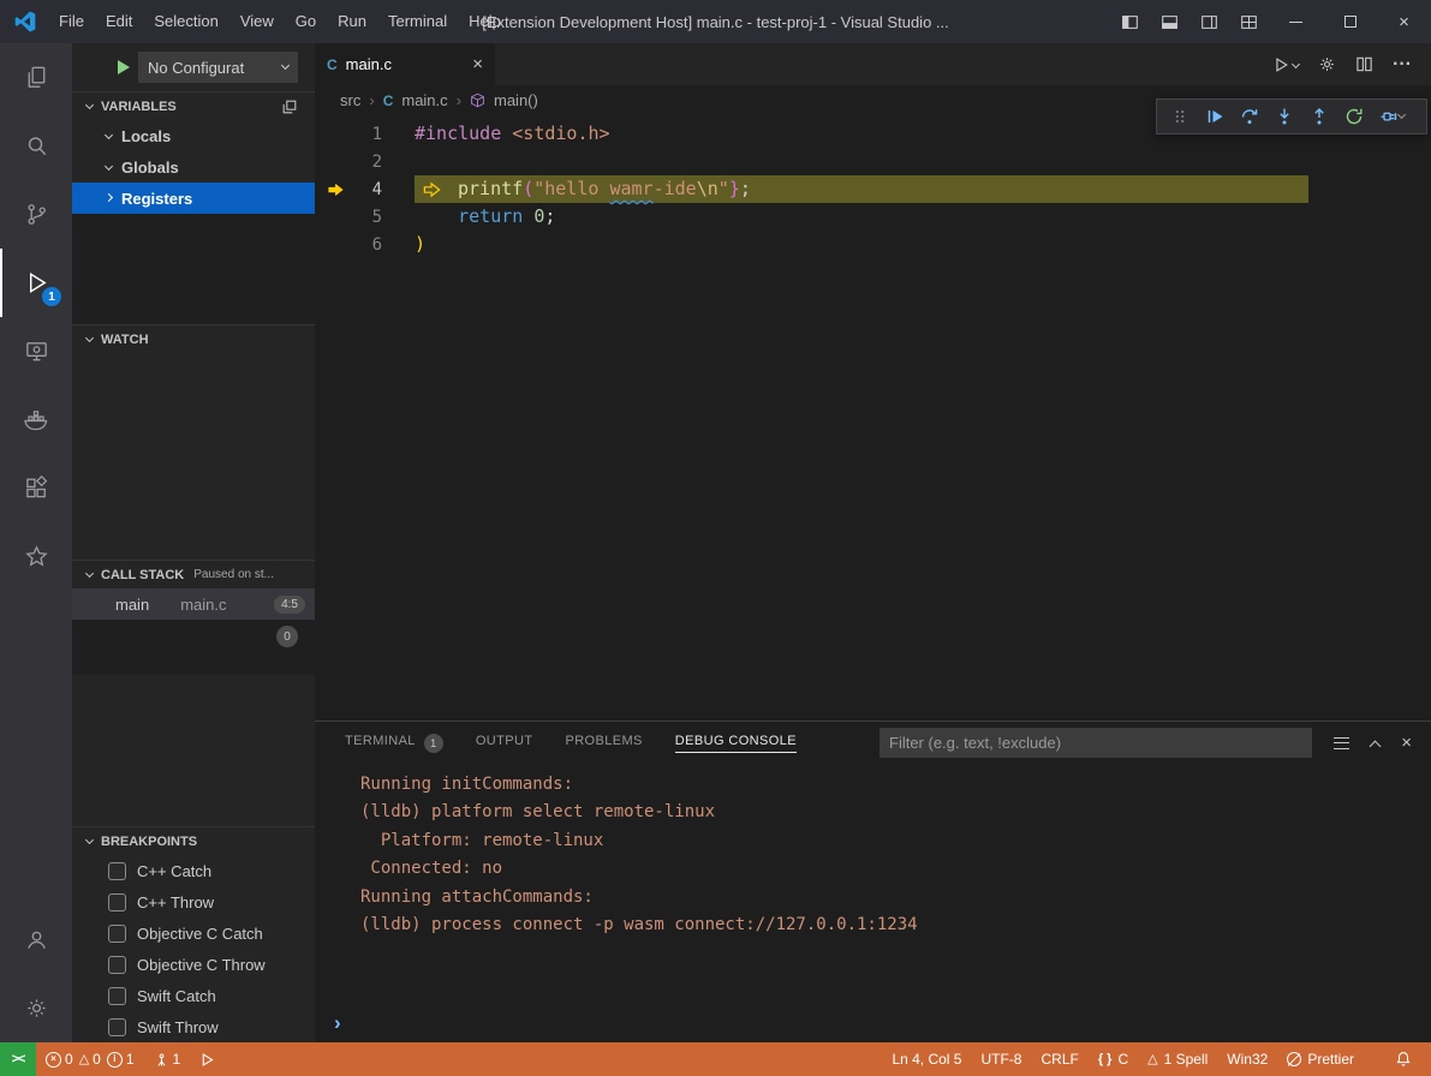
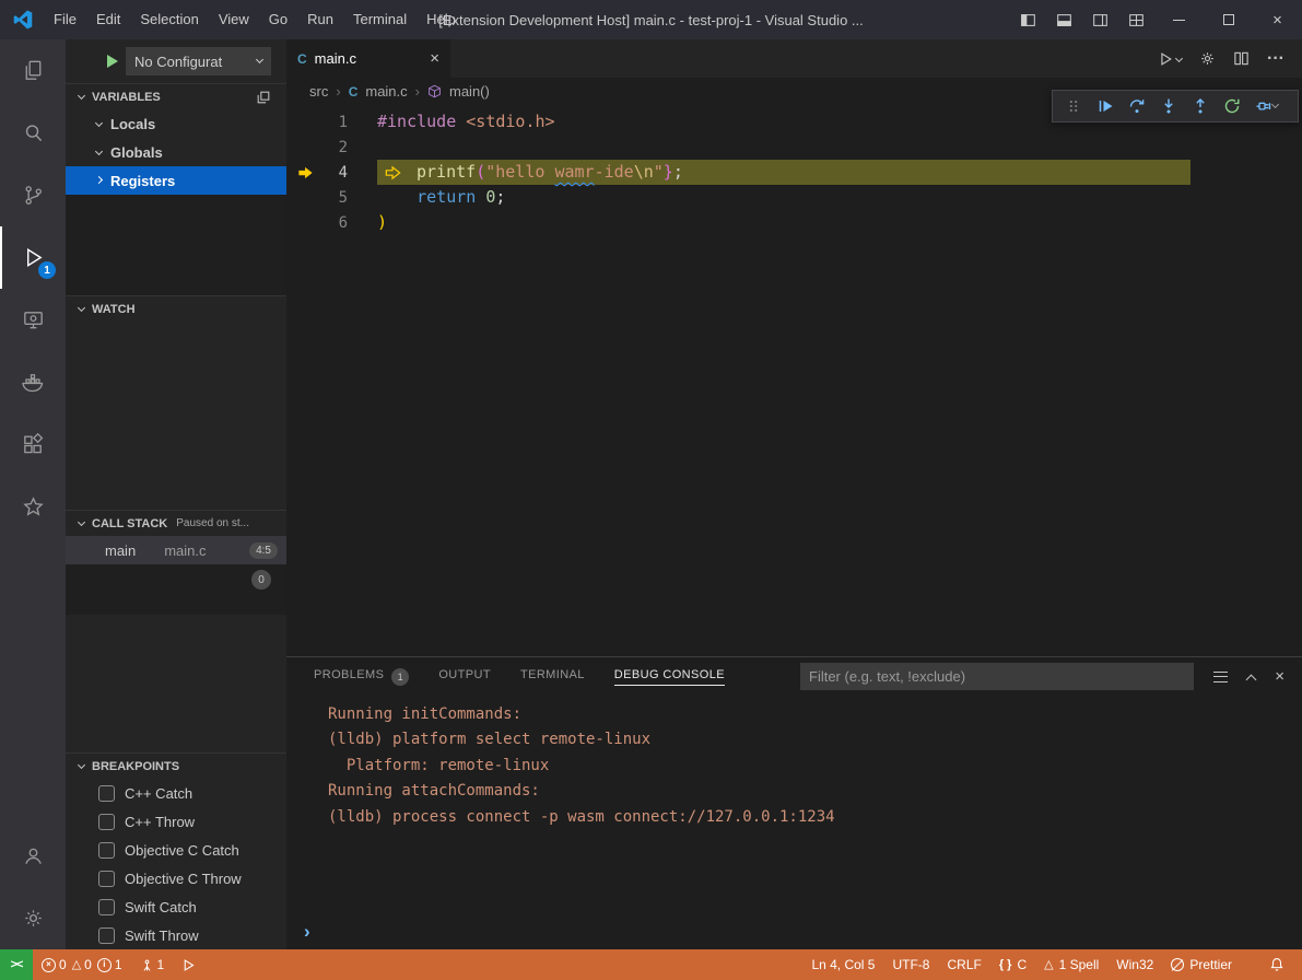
  File
  Edit
  Selection
  View
  Go
  Run
  Terminal
  Help
  [Extension Development Host] main.c - test-proj-1 - Visual Studio ...
  ×
  1
  No Configurat
  VARIABLES
  Locals
  Globals
  Registers
  WATCH
  CALL STACK
  Paused on st...
  main
  main.c
  4:5
  0
  BREAKPOINTS
  C++ Catch
  C++ Throw
  Objective C Catch
  Objective C Throw
  Swift Catch
  Swift Throw
  C
  main.c
  ×
  ···
  src
  ›
  C
  main.c
  ›
  main()
  1
  #include <stdio.h>
  2
  4
  printf("hello wamr-ide\n"};
  5
  return 0;
  6
  )
- TERMINAL
+ PROBLEMS
  1
  OUTPUT
- PROBLEMS
+ TERMINAL
  DEBUG CONSOLE
  Filter (e.g. text, !exclude)
  ×
  Running initCommands:
  (lldb) platform select remote-linux
  Platform: remote-linux
- Connected: no
  Running attachCommands:
  (lldb) process connect -p wasm connect://127.0.0.1:1234
  ›
  ><
  ×
  0
  △
  0
  i
  1
  1
  Ln 4, Col 5
  UTF-8
  CRLF
  { }
  C
  △
  1 Spell
  Win32
  Prettier
